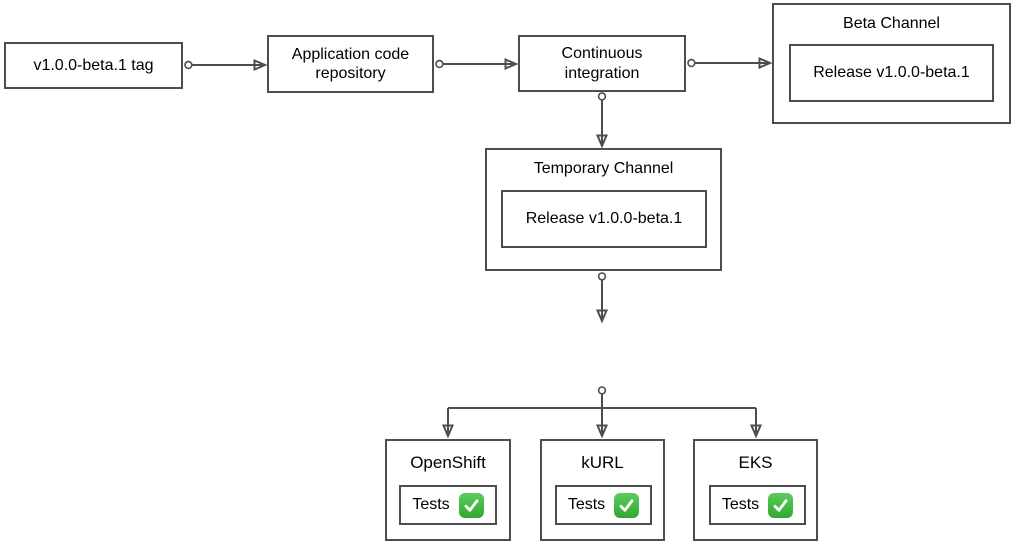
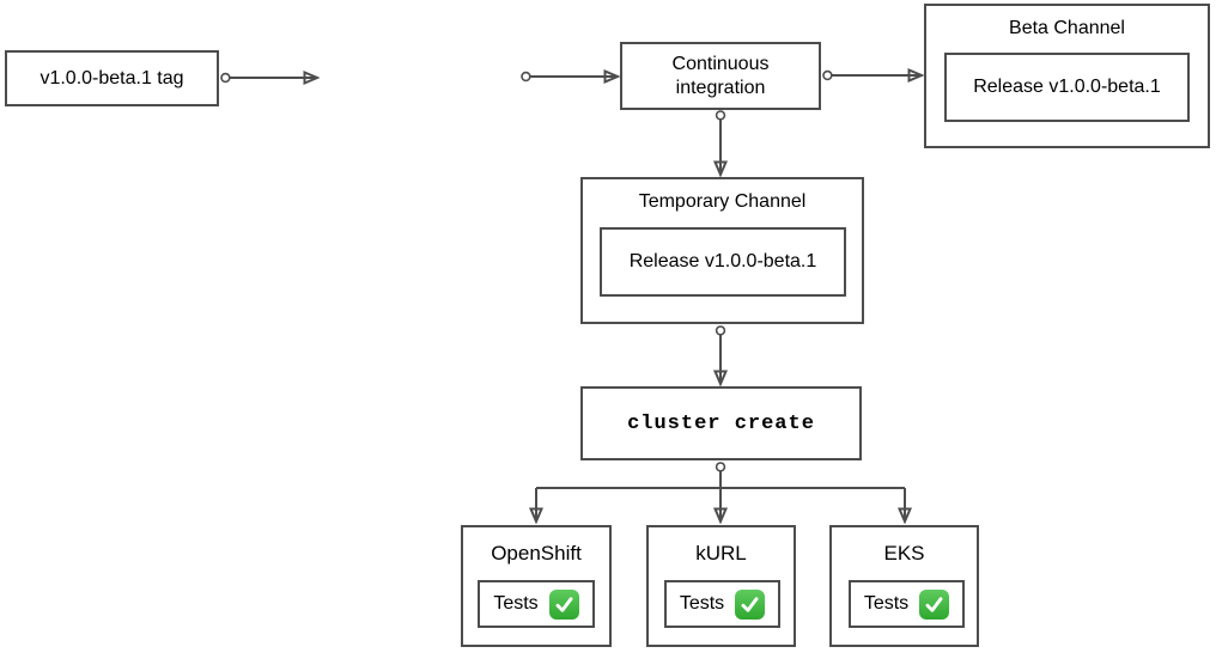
  v1.0.0-beta.1 tag
- Application code repository
  Continuous integration
  Beta Channel
  Release v1.0.0-beta.1
  Temporary Channel
  Release v1.0.0-beta.1
+ cluster create
  OpenShift
  Tests
  kURL
  Tests
  EKS
  Tests
